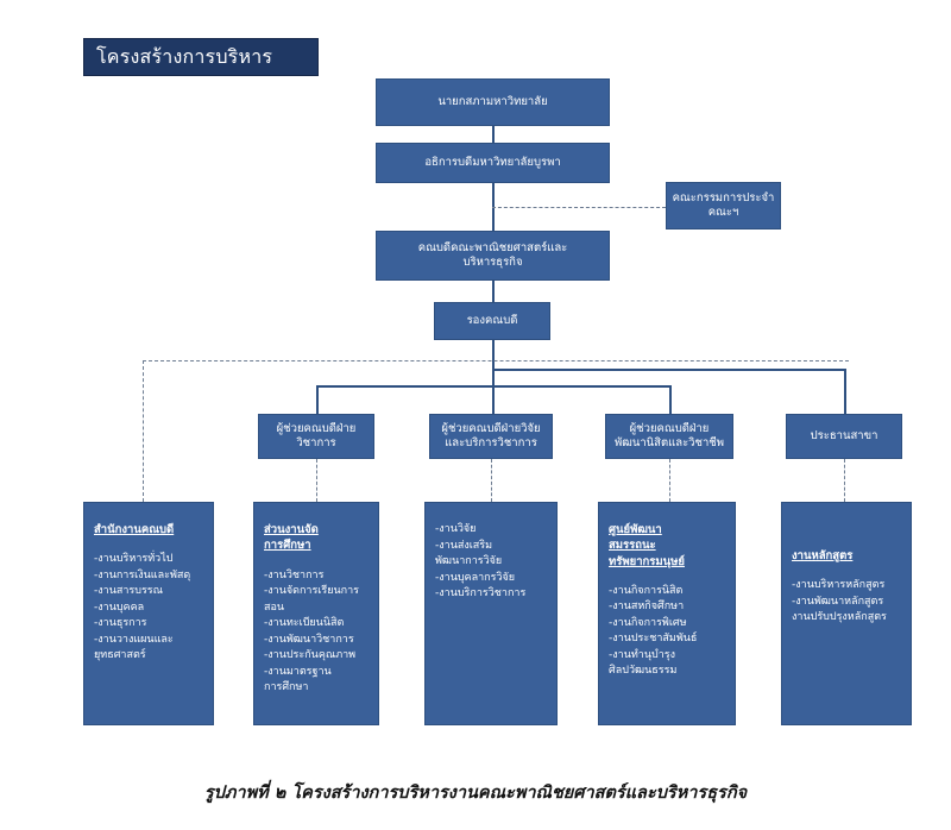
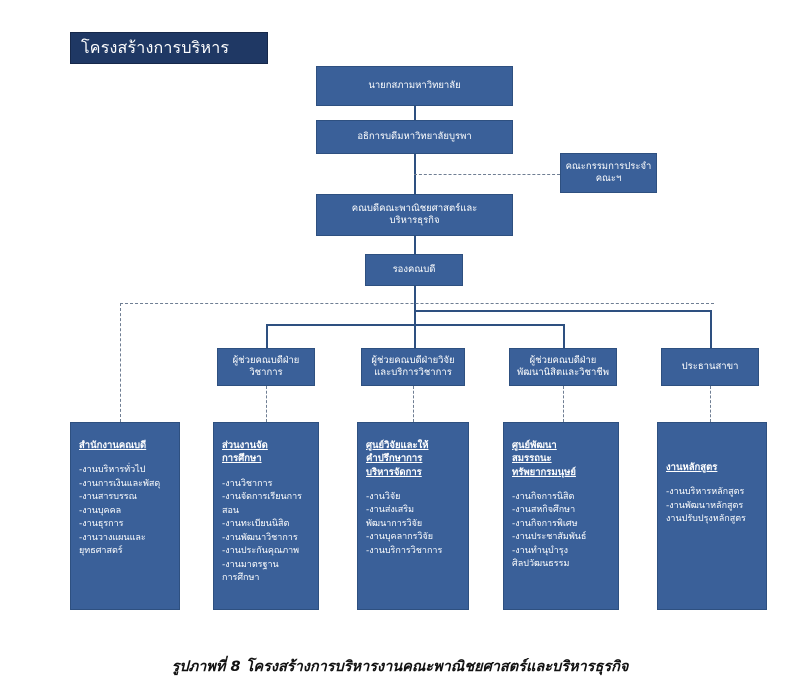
  โครงสร้างการบริหาร
  นายกสภามหาวิทยาลัย
  อธิการบดีมหาวิทยาลัยบูรพา
  คณะกรรมการประจำ
  คณะฯ
  คณบดีคณะพาณิชยศาสตร์และ
  บริหารธุรกิจ
  รองคณบดี
  ผู้ช่วยคณบดีฝ่าย
  วิชาการ
  ผู้ช่วยคณบดีฝ่ายวิจัย
  และบริการวิชาการ
  ผู้ช่วยคณบดีฝ่าย
  พัฒนานิสิตและวิชาชีพ
  ประธานสาขา
  สำนักงานคณบดี
  -งานบริหารทั่วไป
  -งานการเงินและพัสดุ
  -งานสารบรรณ
  -งานบุคคล
  -งานธุรการ
  -งานวางแผนและ
  ยุทธศาสตร์
  ส่วนงานจัด
  การศึกษา
  -งานวิชาการ
  -งานจัดการเรียนการ
  สอน
  -งานทะเบียนนิสิต
  -งานพัฒนาวิชาการ
  -งานประกันคุณภาพ
  -งานมาตรฐาน
  การศึกษา
+ ศูนย์วิจัยและให้
+ คำปรึกษาการ
+ บริหารจัดการ
  -งานวิจัย
  -งานส่งเสริม
  พัฒนาการวิจัย
  -งานบุคลากรวิจัย
  -งานบริการวิชาการ
  ศูนย์พัฒนา
  สมรรถนะ
  ทรัพยากรมนุษย์
  -งานกิจการนิสิต
  -งานสหกิจศึกษา
  -งานกิจการพิเศษ
  -งานประชาสัมพันธ์
  -งานทำนุบำรุง
  ศิลปวัฒนธรรม
  งานหลักสูตร
  -งานบริหารหลักสูตร
  -งานพัฒนาหลักสูตร
  งานปรับปรุงหลักสูตร
- รูปภาพที่ ๒ โครงสร้างการบริหารงานคณะพาณิชยศาสตร์และบริหารธุรกิจ
+ รูปภาพที่ 8 โครงสร้างการบริหารงานคณะพาณิชยศาสตร์และบริหารธุรกิจ
